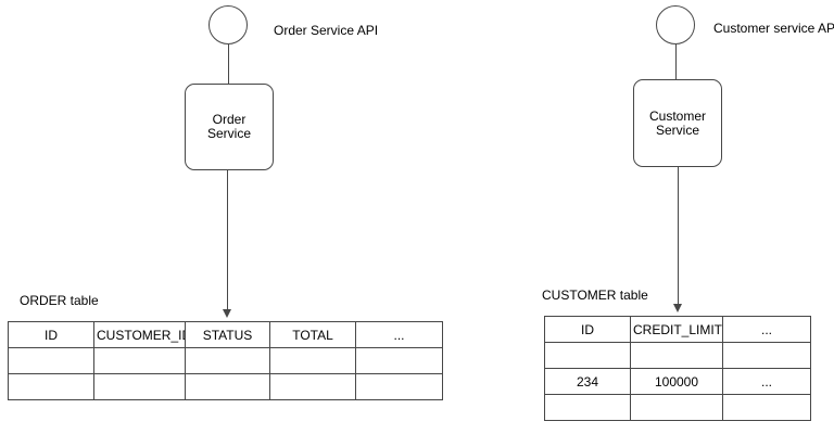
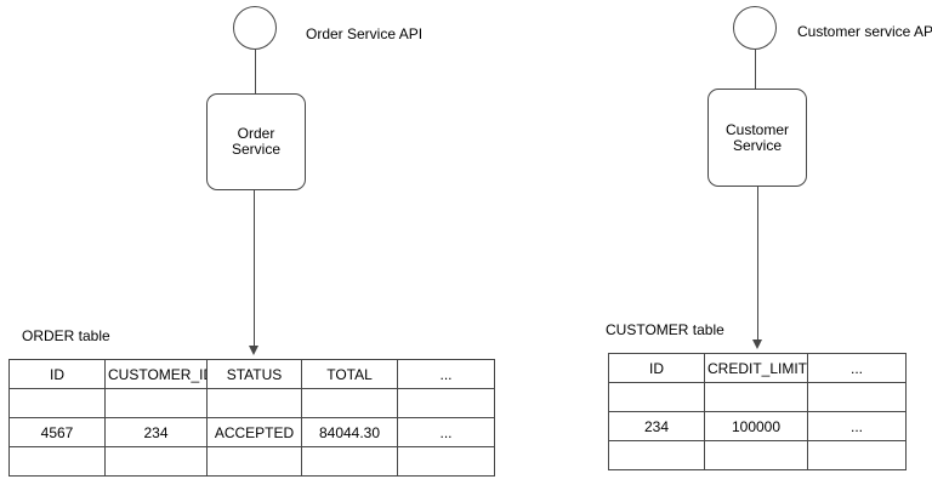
  Order Service API
  Order
  Service
  ORDER table
  ID	CUSTOMER_I	STATUS	TOTAL	...
+ 4567	234	ACCEPTED	84044.30	...
  Customer service AP
  Customer
  Service
  CUSTOMER table
  ID	CREDIT_LIMIT	...
  234	100000	...
